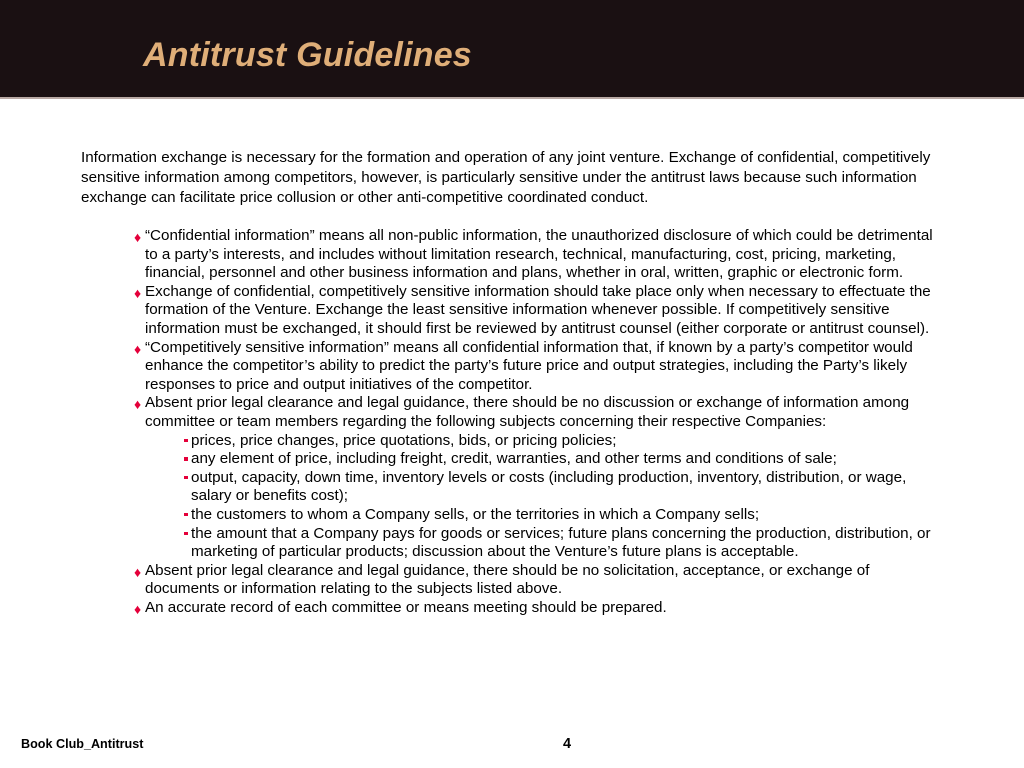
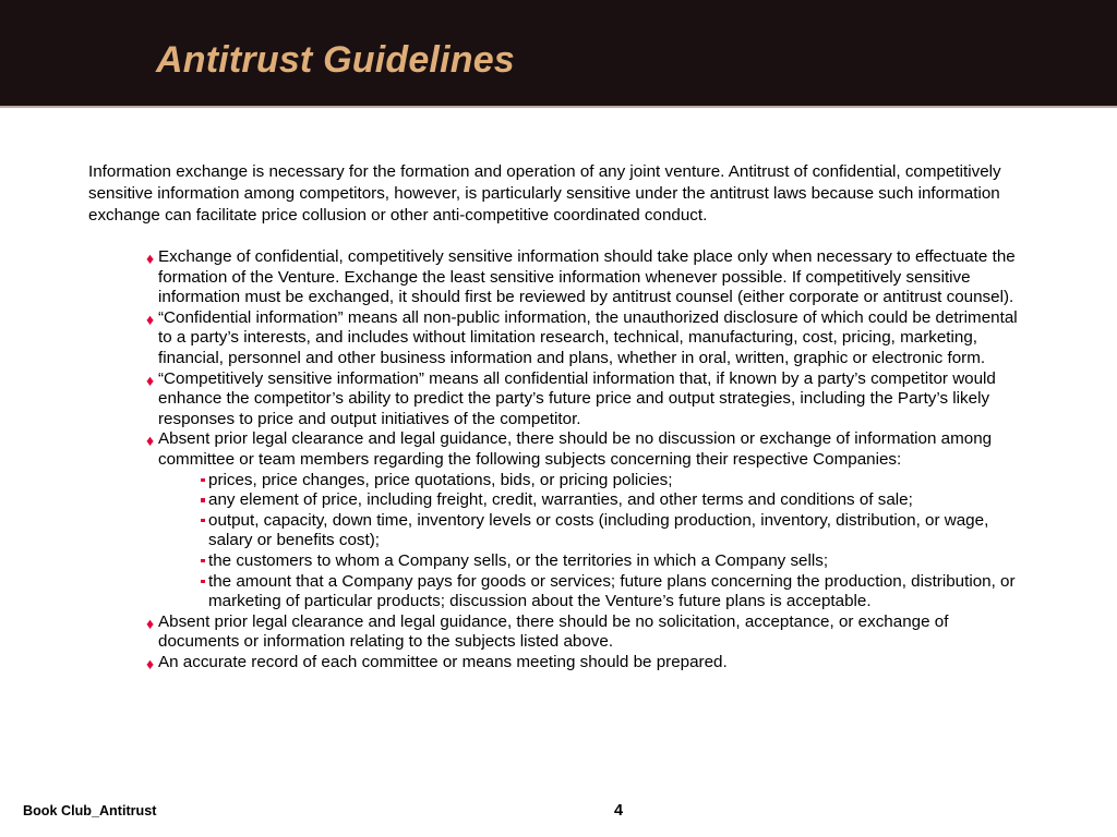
  Antitrust Guidelines
- Information exchange is necessary for the formation and operation of any joint venture. Exchange of confidential, competitively sensitive information among competitors, however, is particularly sensitive under the antitrust laws because such information exchange can facilitate price collusion or other anti-competitive coordinated conduct.
+ Information exchange is necessary for the formation and operation of any joint venture. Antitrust of confidential, competitively sensitive information among competitors, however, is particularly sensitive under the antitrust laws because such information exchange can facilitate price collusion or other anti-competitive coordinated conduct.
  ♦
- “Confidential information” means all non-public information, the unauthorized disclosure of which could be detrimental to a party’s interests, and includes without limitation research, technical, manufacturing, cost, pricing, marketing, financial, personnel and other business information and plans, whether in oral, written, graphic or electronic form.
+ Exchange of confidential, competitively sensitive information should take place only when necessary to effectuate the formation of the Venture. Exchange the least sensitive information whenever possible. If competitively sensitive information must be exchanged, it should first be reviewed by antitrust counsel (either corporate or antitrust counsel).
  ♦
- Exchange of confidential, competitively sensitive information should take place only when necessary to effectuate the formation of the Venture. Exchange the least sensitive information whenever possible. If competitively sensitive information must be exchanged, it should first be reviewed by antitrust counsel (either corporate or antitrust counsel).
+ “Confidential information” means all non-public information, the unauthorized disclosure of which could be detrimental to a party’s interests, and includes without limitation research, technical, manufacturing, cost, pricing, marketing, financial, personnel and other business information and plans, whether in oral, written, graphic or electronic form.
  ♦
  “Competitively sensitive information” means all confidential information that, if known by a party’s competitor would enhance the competitor’s ability to predict the party’s future price and output strategies, including the Party’s likely responses to price and output initiatives of the competitor.
  ♦
  Absent prior legal clearance and legal guidance, there should be no discussion or exchange of information among committee or team members regarding the following subjects concerning their respective Companies:
  prices, price changes, price quotations, bids, or pricing policies;
  any element of price, including freight, credit, warranties, and other terms and conditions of sale;
  output, capacity, down time, inventory levels or costs (including production, inventory, distribution, or wage, salary or benefits cost);
  the customers to whom a Company sells, or the territories in which a Company sells;
  the amount that a Company pays for goods or services; future plans concerning the production, distribution, or marketing of particular products; discussion about the Venture’s future plans is acceptable.
  ♦
  Absent prior legal clearance and legal guidance, there should be no solicitation, acceptance, or exchange of documents or information relating to the subjects listed above.
  ♦
  An accurate record of each committee or means meeting should be prepared.
  Book Club_Antitrust
  4
